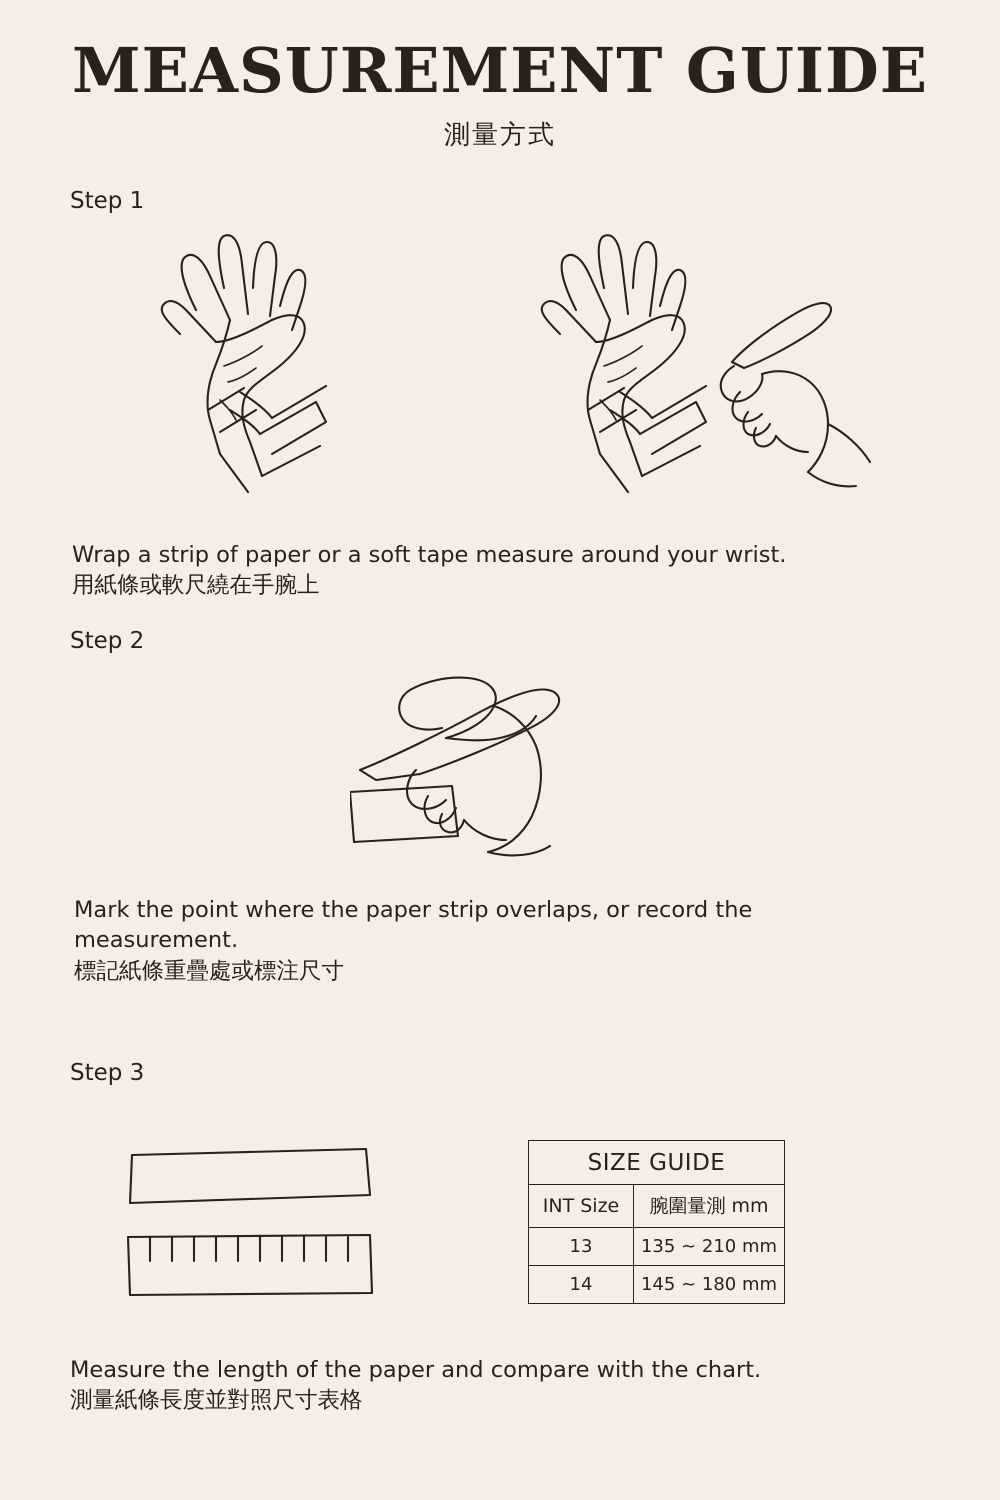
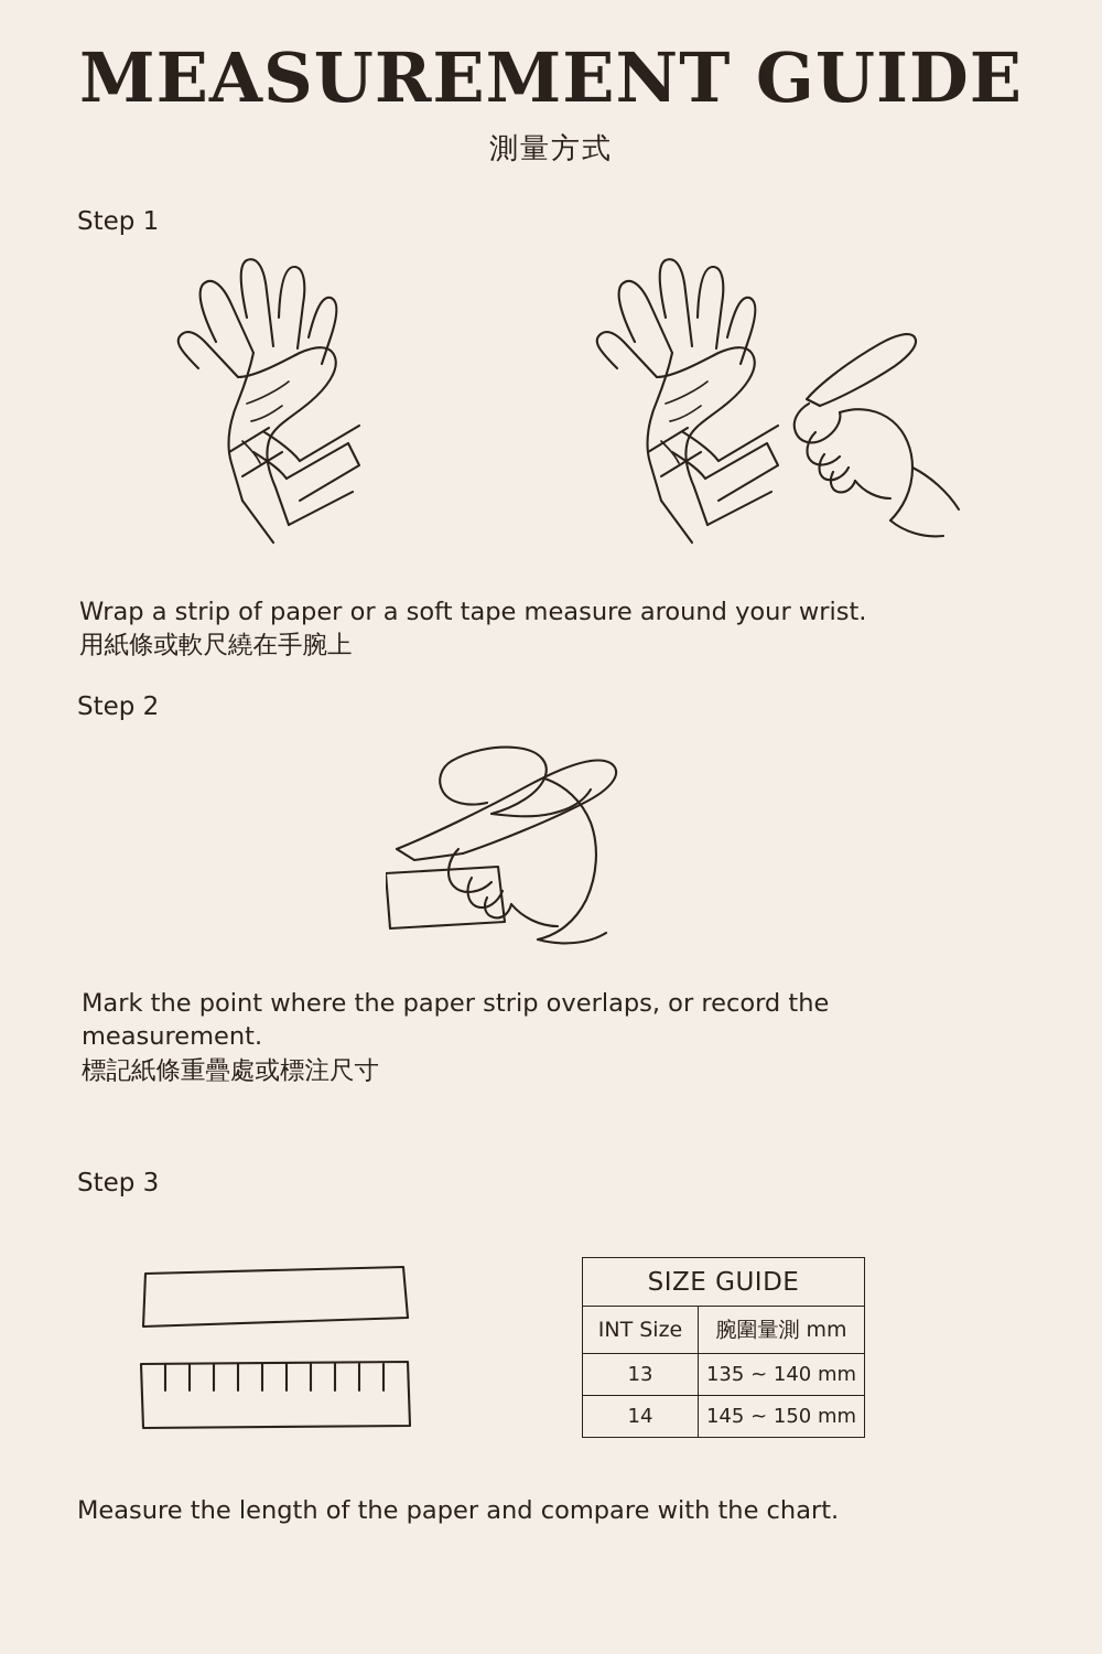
  MEASUREMENT GUIDE
  測量方式
  Step 1
  Wrap a strip of paper or a soft tape measure around your wrist.
  用紙條或軟尺繞在手腕上
  Step 2
  Mark the point where the paper strip overlaps, or record the measurement.
  標記紙條重疊處或標注尺寸
  Step 3
  SIZE GUIDE
  INT Size	腕圍量測 mm
- 13	135 ~ 210 mm
+ 13	135 ~ 140 mm
- 14	145 ~ 180 mm
+ 14	145 ~ 150 mm
  Measure the length of the paper and compare with the chart.
- 測量紙條長度並對照尺寸表格
